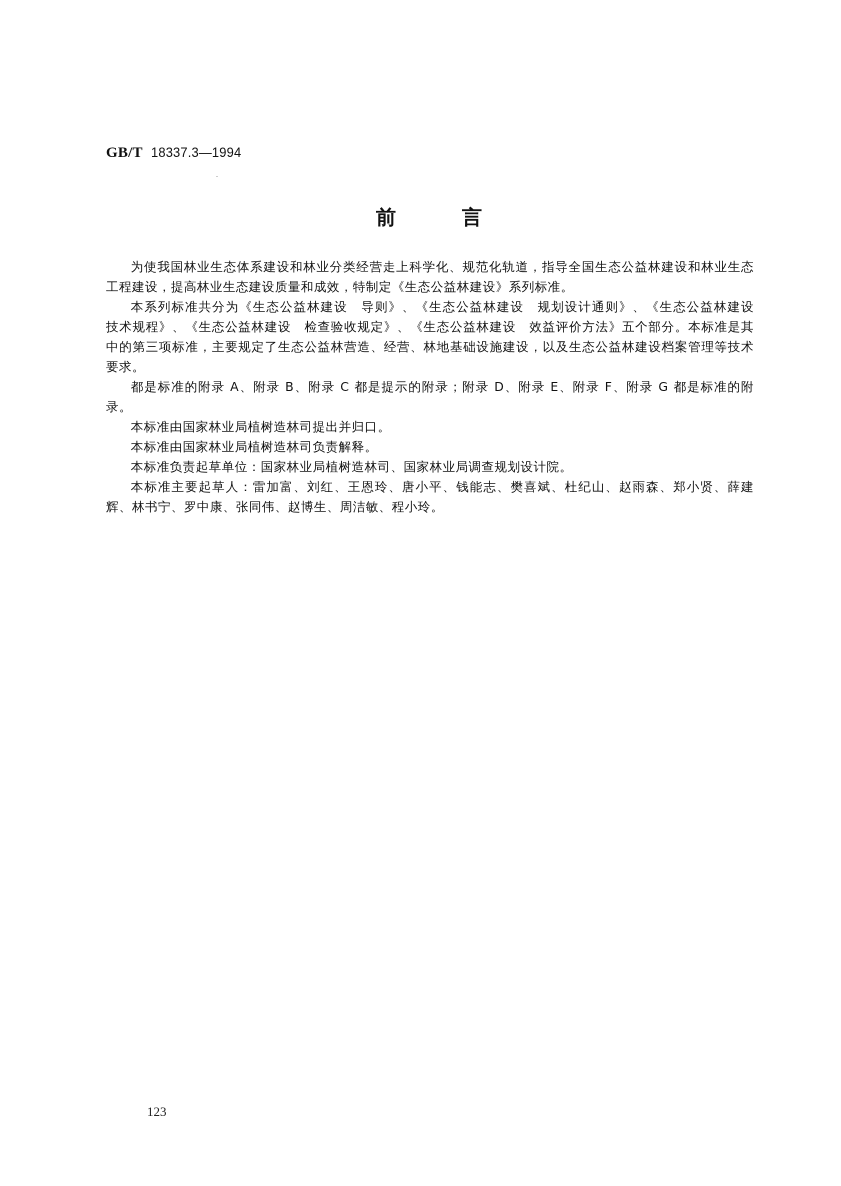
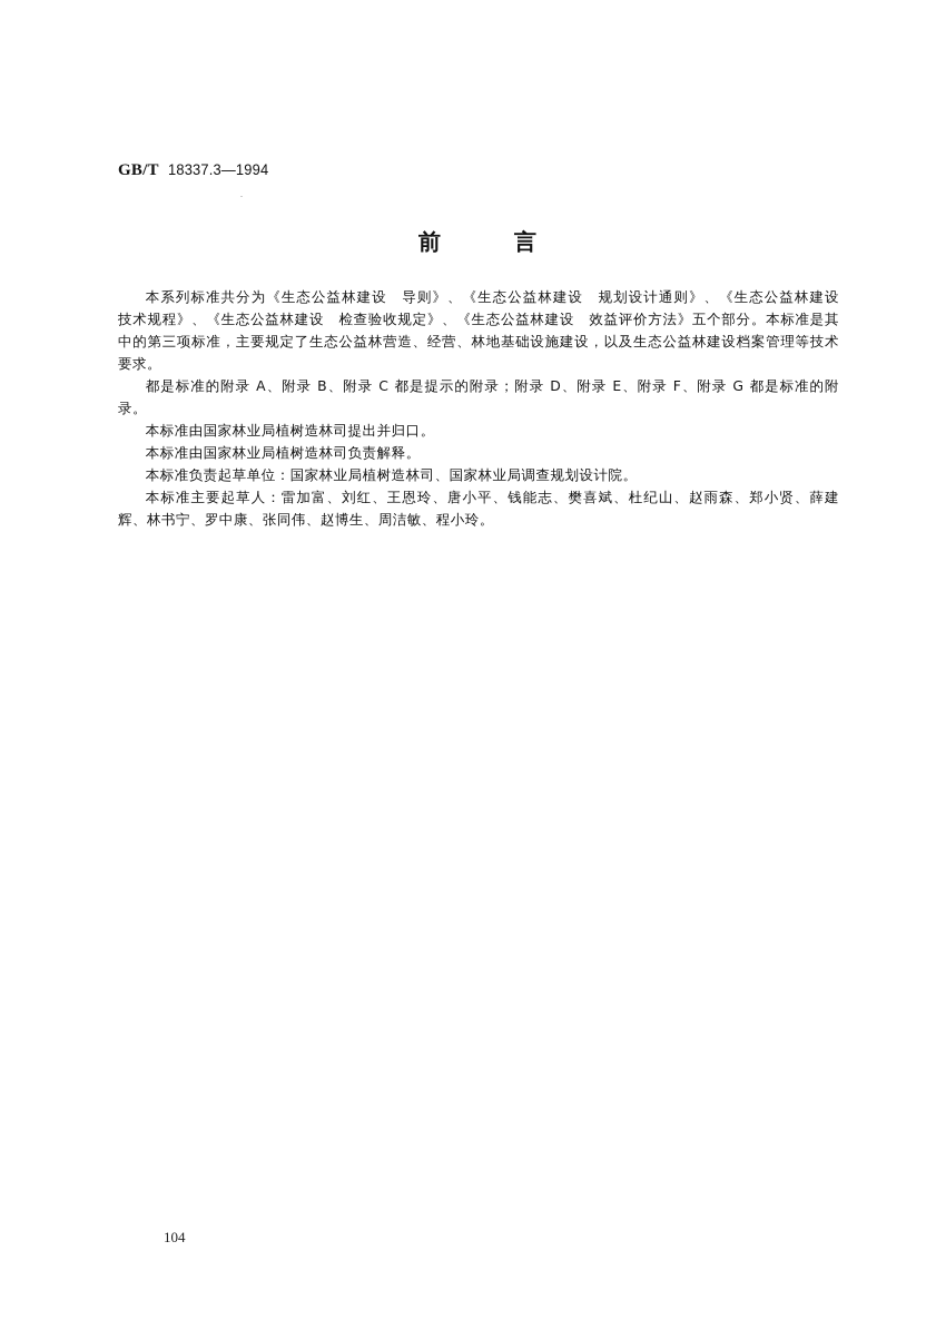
  GB/T 18337.3—1994
  前
  言
- 为使我国林业生态体系建设和林业分类经营走上科学化、规范化轨道，指导全国生态公益林建设和林业生态工程建设，提高林业生态建设质量和成效，特制定《生态公益林建设》系列标准。
  本系列标准共分为《生态公益林建设 导则》、《生态公益林建设 规划设计通则》、《生态公益林建设 技术规程》、《生态公益林建设 检查验收规定》、《生态公益林建设 效益评价方法》五个部分。本标准是其中的第三项标准，主要规定了生态公益林营造、经营、林地基础设施建设，以及生态公益林建设档案管理等技术要求。
  都是标准的附录 A、附录 B、附录 C 都是提示的附录；附录 D、附录 E、附录 F、附录 G 都是标准的附录。
  本标准由国家林业局植树造林司提出并归口。
  本标准由国家林业局植树造林司负责解释。
  本标准负责起草单位：国家林业局植树造林司、国家林业局调查规划设计院。
  本标准主要起草人：雷加富、刘红、王恩玲、唐小平、钱能志、樊喜斌、杜纪山、赵雨森、郑小贤、薛建辉、林书宁、罗中康、张同伟、赵博生、周洁敏、程小玲。
- 123
+ 104
